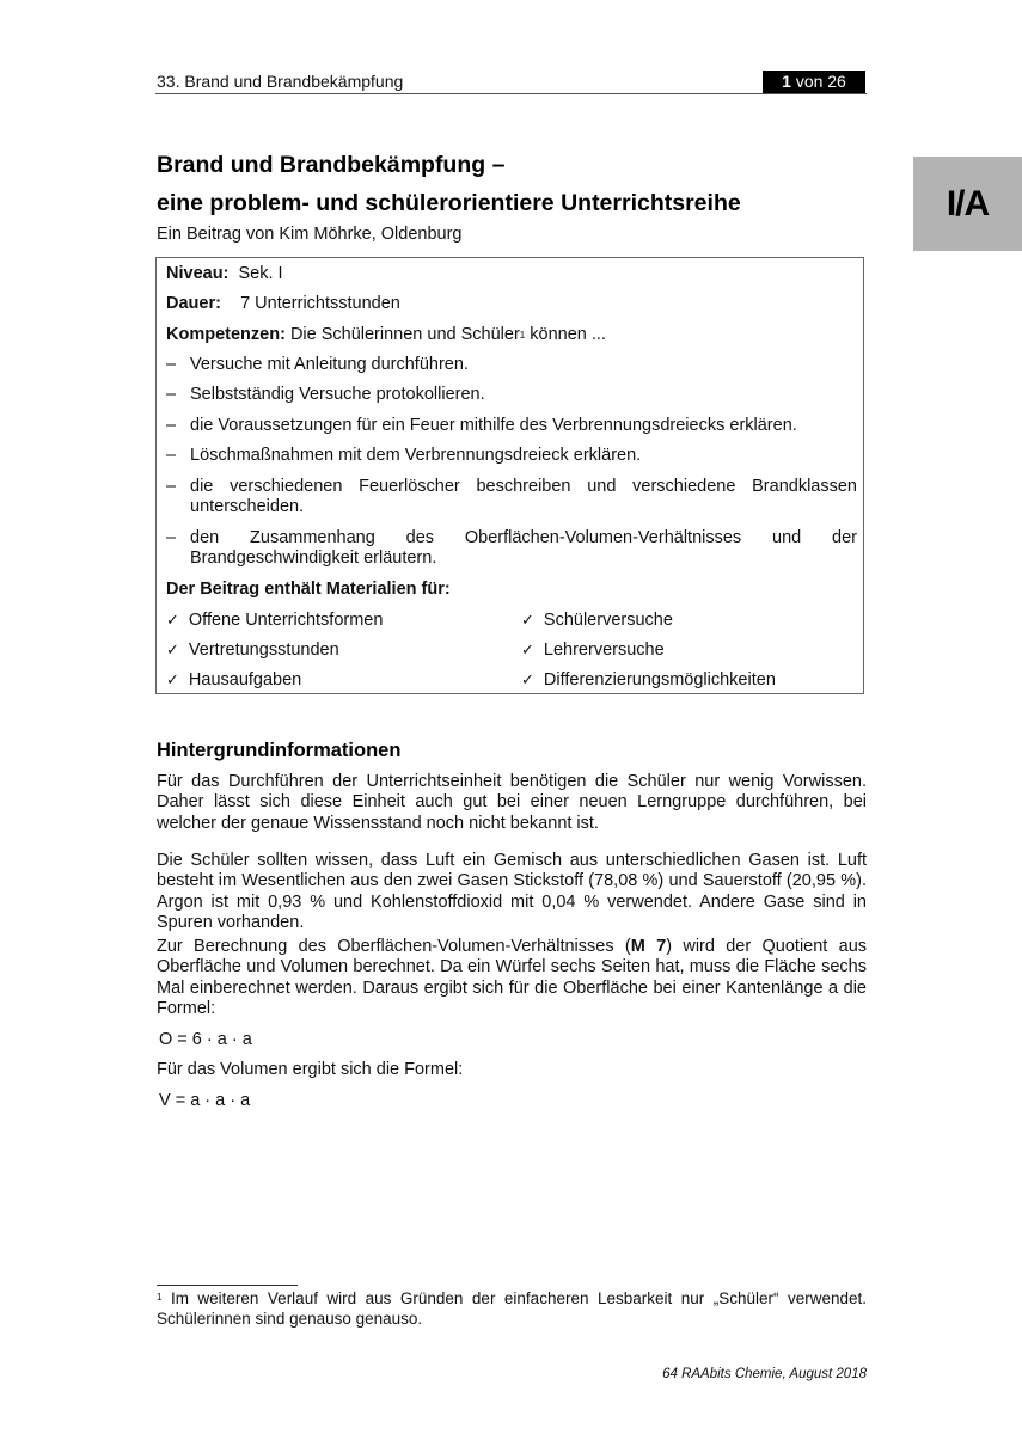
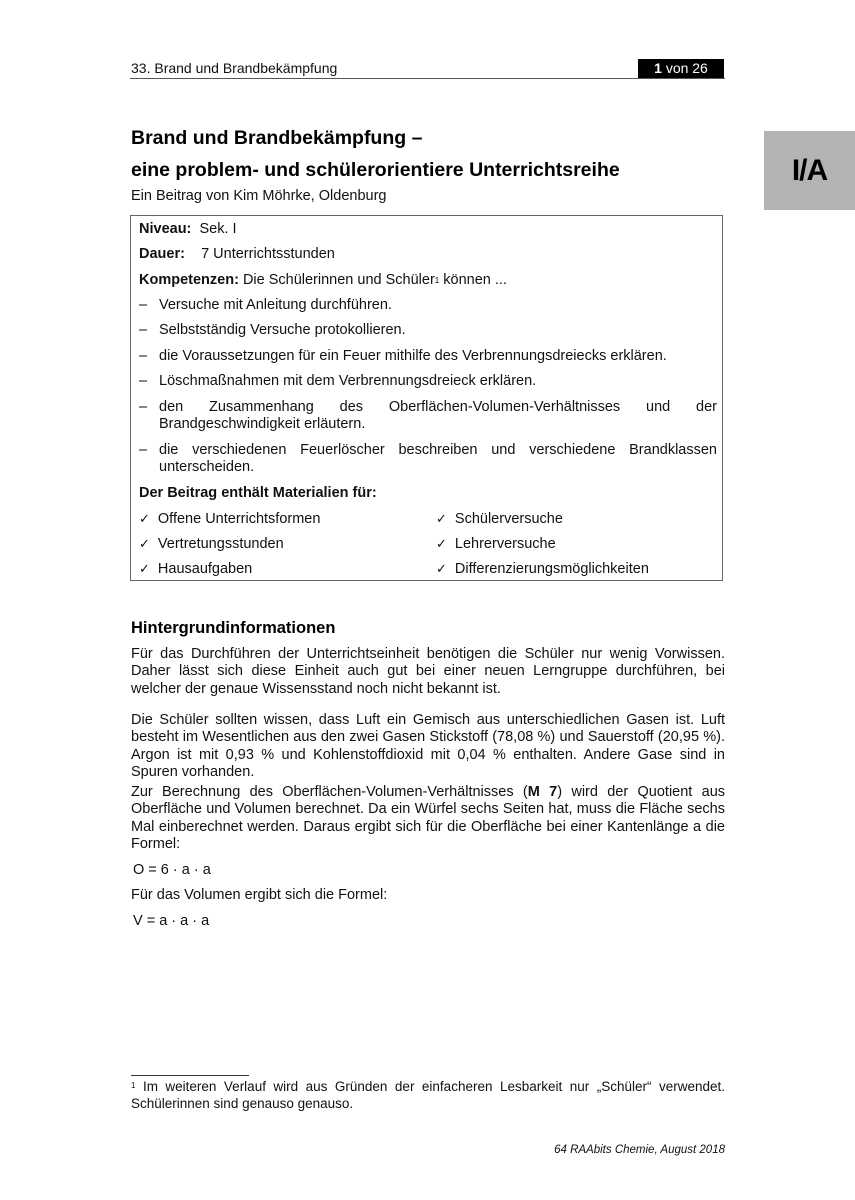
  33. Brand und Brandbekämpfung
  1 von 26
  I/A
  Brand und Brandbekämpfung –
  eine problem- und schülerorientiere Unterrichtsreihe
  Ein Beitrag von Kim Möhrke, Oldenburg
  Niveau: Sek. I
  Dauer: 7 Unterrichtsstunden
  Kompetenzen: Die Schülerinnen und Schüler1 können ...
  –
  Versuche mit Anleitung durchführen.
  –
  Selbstständig Versuche protokollieren.
  –
  die Voraussetzungen für ein Feuer mithilfe des Verbrennungsdreiecks erklären.
  –
  Löschmaßnahmen mit dem Verbrennungsdreieck erklären.
  –
- die verschiedenen Feuerlöscher beschreiben und verschiedene Brandklassen unterscheiden.
+ den Zusammenhang des Oberflächen-Volumen-Verhältnisses und der Brandgeschwindigkeit erläutern.
  –
- den Zusammenhang des Oberflächen-Volumen-Verhältnisses und der Brandgeschwindigkeit erläutern.
+ die verschiedenen Feuerlöscher beschreiben und verschiedene Brandklassen unterscheiden.
  Der Beitrag enthält Materialien für:
  ✓ Offene Unterrichtsformen
  ✓ Vertretungsstunden
  ✓ Hausaufgaben
  ✓ Schülerversuche
  ✓ Lehrerversuche
  ✓ Differenzierungsmöglichkeiten
  Hintergrundinformationen
  Für das Durchführen der Unterrichtseinheit benötigen die Schüler nur wenig Vorwissen. Daher lässt sich diese Einheit auch gut bei einer neuen Lerngruppe durchführen, bei welcher der genaue Wissensstand noch nicht bekannt ist.
- Die Schüler sollten wissen, dass Luft ein Gemisch aus unterschiedlichen Gasen ist. Luft besteht im Wesentlichen aus den zwei Gasen Stickstoff (78,08 %) und Sauerstoff (20,95 %). Argon ist mit 0,93 % und Kohlenstoffdioxid mit 0,04 % verwendet. Andere Gase sind in Spuren vorhanden.
+ Die Schüler sollten wissen, dass Luft ein Gemisch aus unterschiedlichen Gasen ist. Luft besteht im Wesentlichen aus den zwei Gasen Stickstoff (78,08 %) und Sauerstoff (20,95 %). Argon ist mit 0,93 % und Kohlenstoffdioxid mit 0,04 % enthalten. Andere Gase sind in Spuren vorhanden.
  Zur Berechnung des Oberflächen-Volumen-Verhältnisses (M 7) wird der Quotient aus Oberfläche und Volumen berechnet. Da ein Würfel sechs Seiten hat, muss die Fläche sechs Mal einberechnet werden. Daraus ergibt sich für die Oberfläche bei einer Kantenlänge a die Formel:
  O = 6 · a · a
  Für das Volumen ergibt sich die Formel:
  V = a · a · a
  1 Im weiteren Verlauf wird aus Gründen der einfacheren Lesbarkeit nur „Schüler“ verwendet. Schülerinnen sind genauso genauso.
  64 RAAbits Chemie, August 2018
